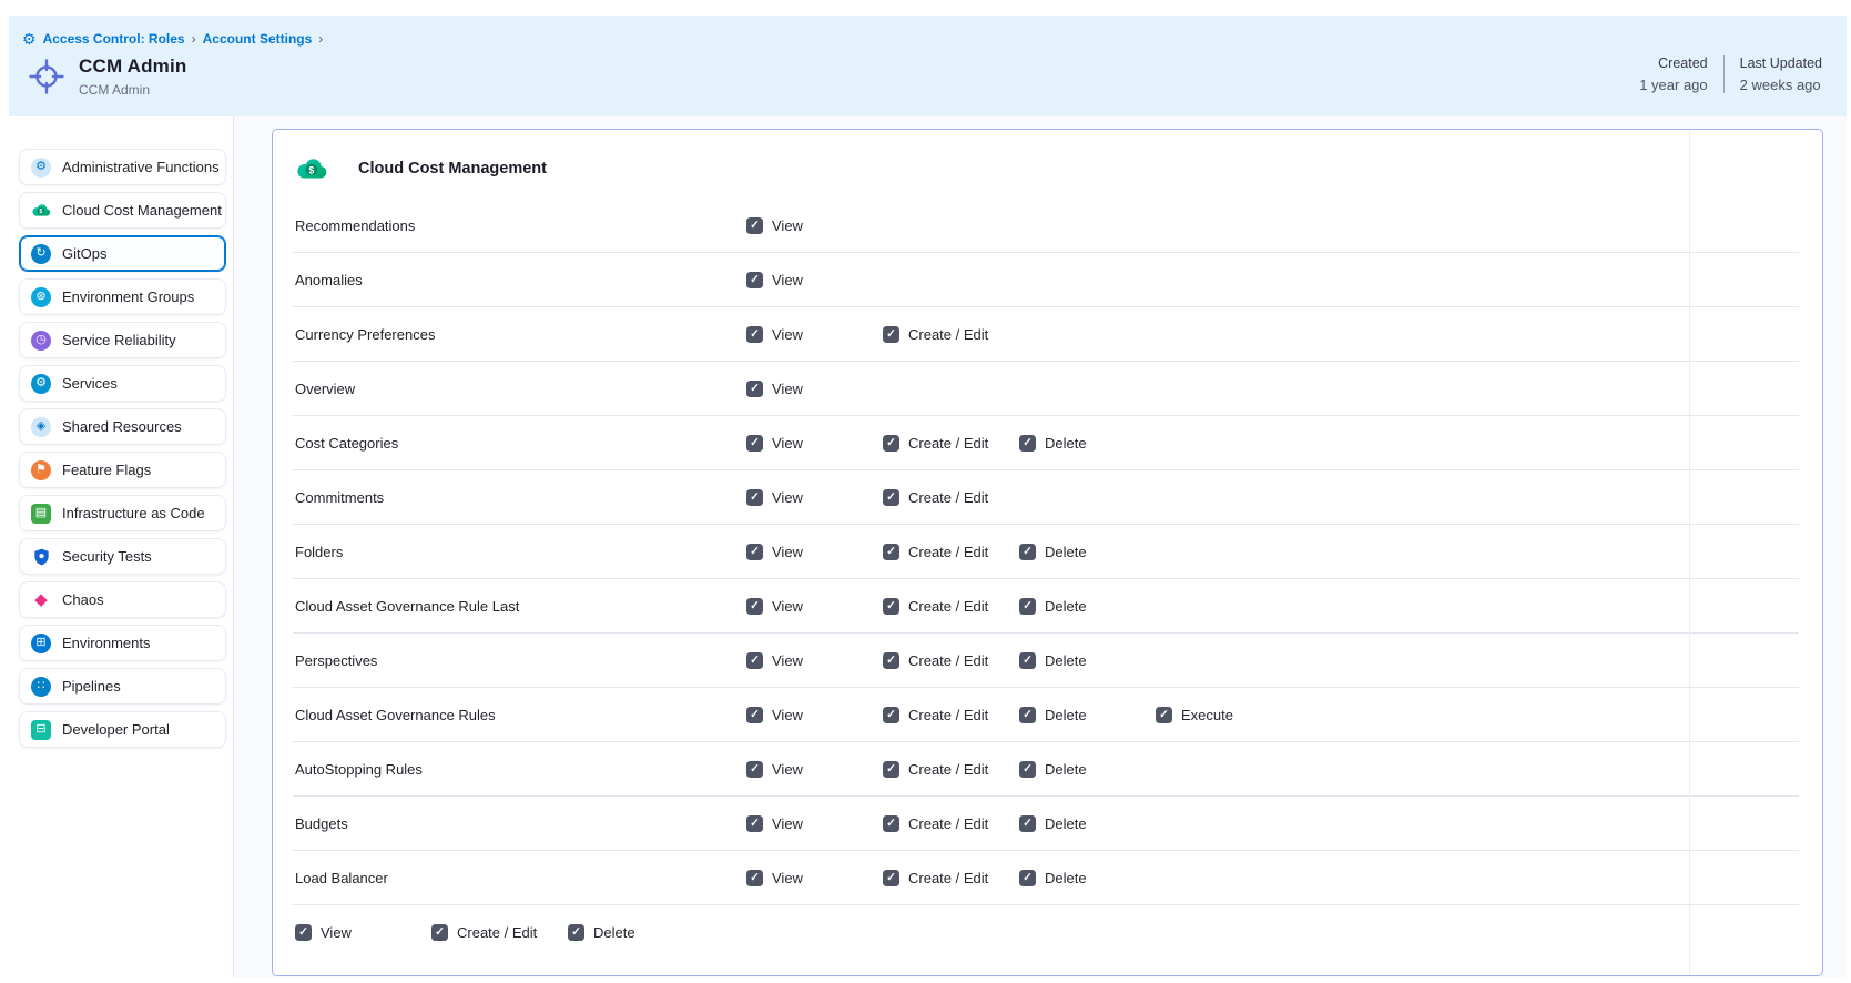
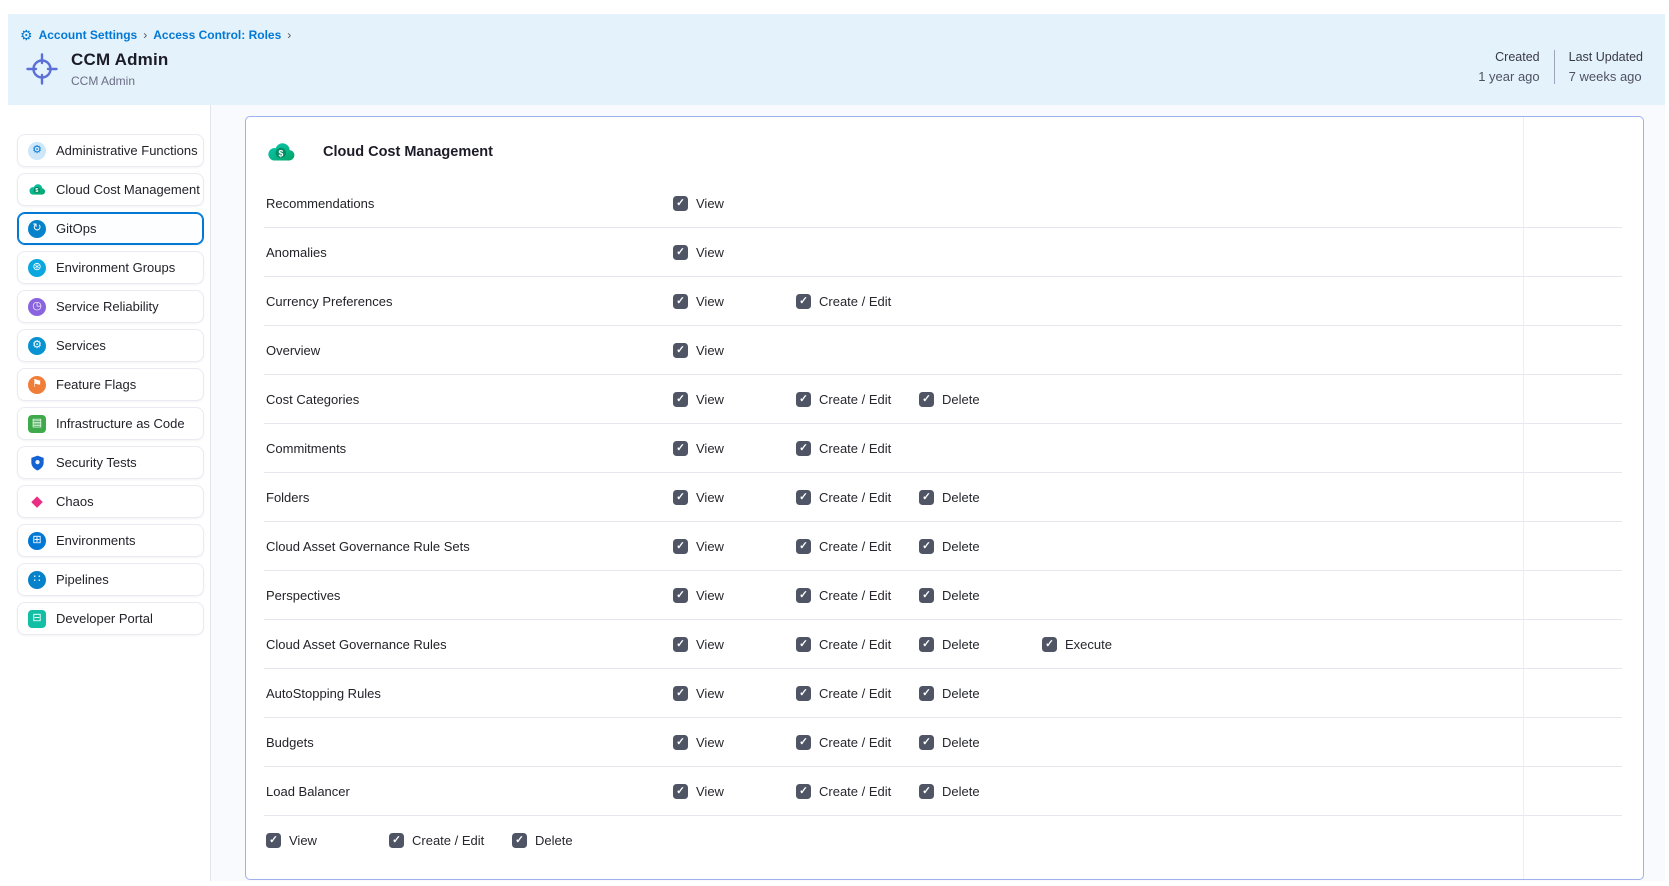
  ⚙
- Access Control: Roles
+ Account Settings
  ›
- Account Settings
+ Access Control: Roles
  ›
  CCM Admin
  CCM Admin
  Created
  1 year ago
  Last Updated
- 2 weeks ago
+ 7 weeks ago
  ⚙
  Administrative Functions
  Cloud Cost Management
  ↻
  GitOps
  ⊛
  Environment Groups
  ◷
  Service Reliability
  ⚙
  Services
- ◈
- Shared Resources
  ⚑
  Feature Flags
  ▤
  Infrastructure as Code
  Security Tests
  ◆
  Chaos
  ⊞
  Environments
  ∷
  Pipelines
  ⊟
  Developer Portal
  $
  Cloud Cost Management
  Recommendations
  ✓
  View
  Anomalies
  ✓
  View
  Currency Preferences
  ✓
  View
  ✓
  Create / Edit
  Overview
  ✓
  View
  Cost Categories
  ✓
  View
  ✓
  Create / Edit
  ✓
  Delete
  Commitments
  ✓
  View
  ✓
  Create / Edit
  Folders
  ✓
  View
  ✓
  Create / Edit
  ✓
  Delete
- Cloud Asset Governance Rule Last
+ Cloud Asset Governance Rule Sets
  ✓
  View
  ✓
  Create / Edit
  ✓
  Delete
  Perspectives
  ✓
  View
  ✓
  Create / Edit
  ✓
  Delete
  Cloud Asset Governance Rules
  ✓
  View
  ✓
  Create / Edit
  ✓
  Delete
  ✓
  Execute
  AutoStopping Rules
  ✓
  View
  ✓
  Create / Edit
  ✓
  Delete
  Budgets
  ✓
  View
  ✓
  Create / Edit
  ✓
  Delete
  Load Balancer
  ✓
  View
  ✓
  Create / Edit
  ✓
  Delete
  ✓
  View
  ✓
  Create / Edit
  ✓
  Delete
